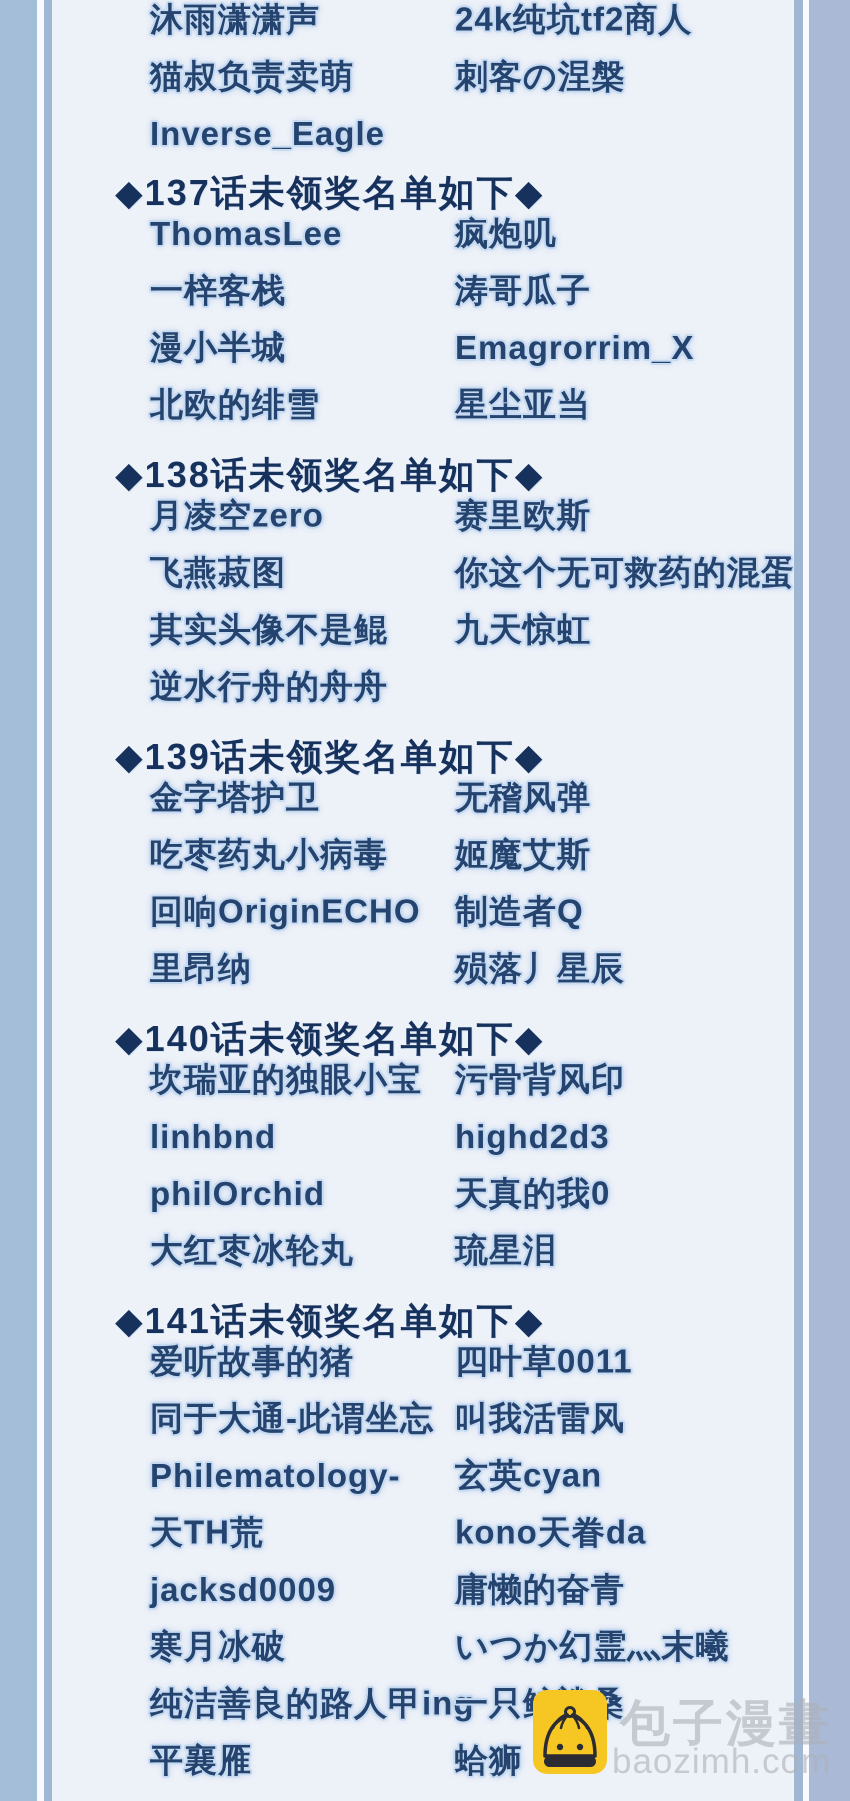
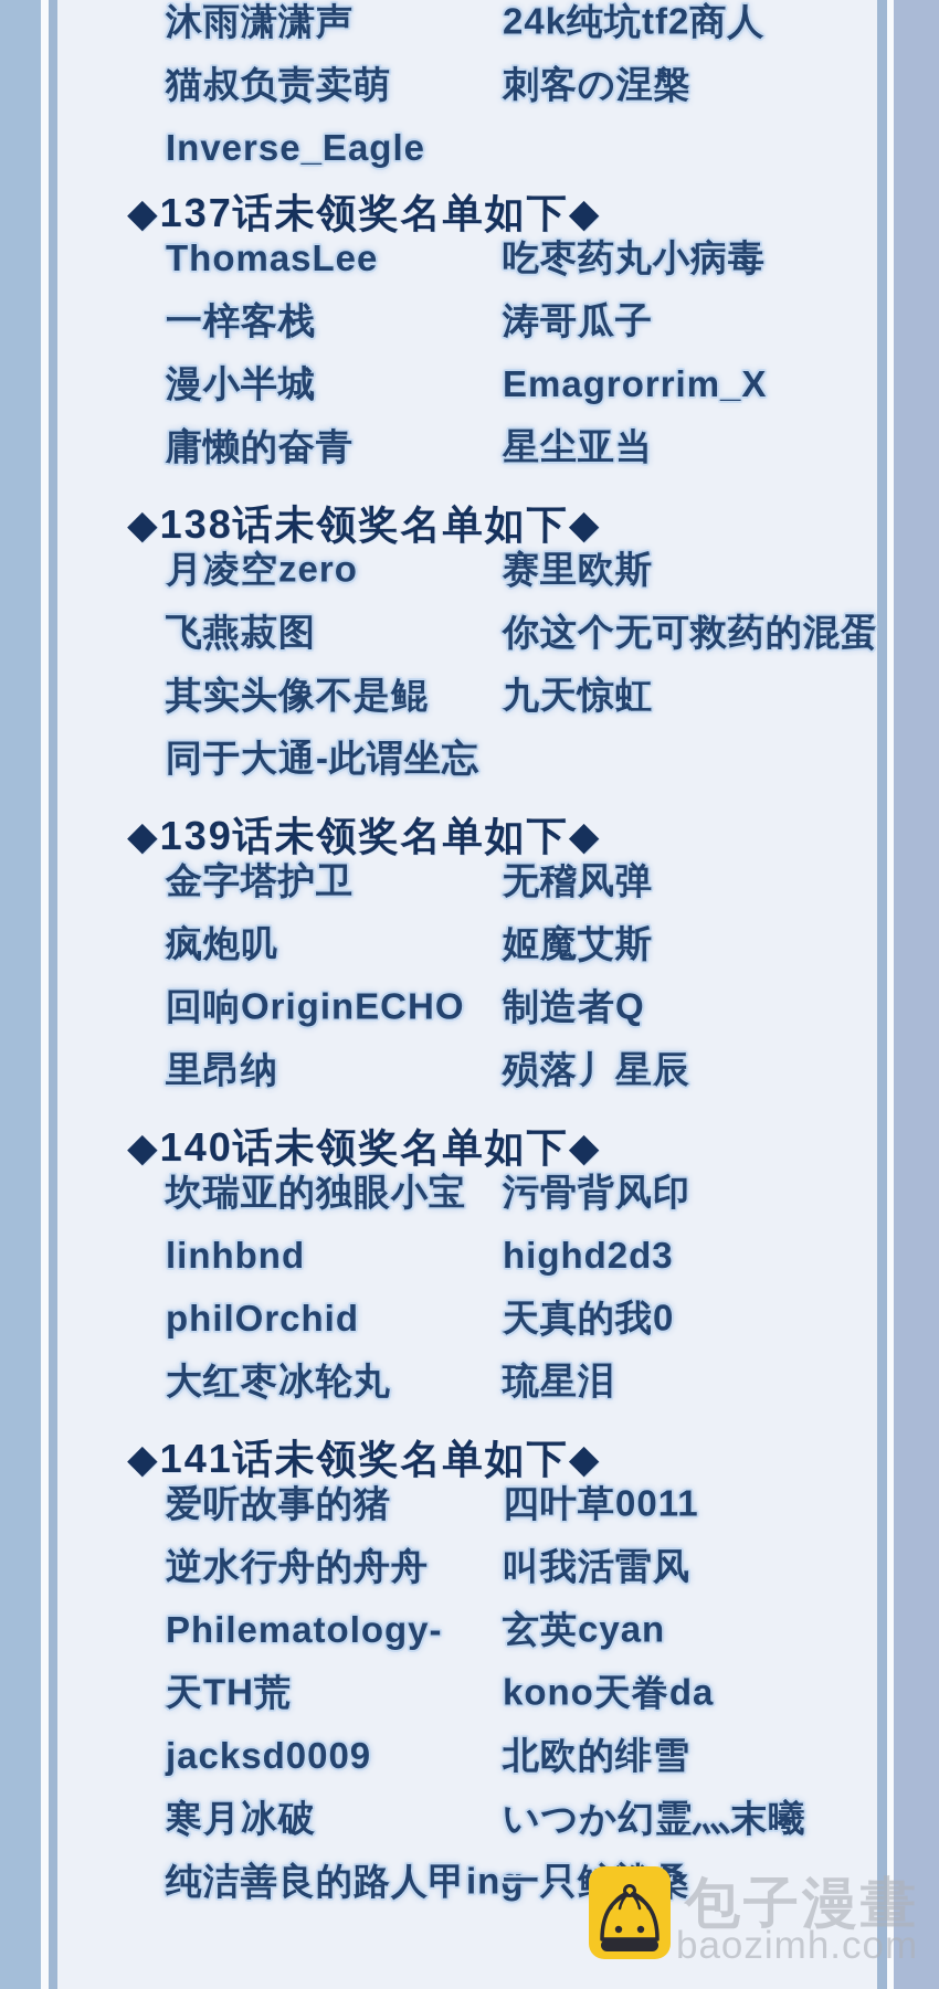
  沐雨潇潇声
  24k纯坑tf2商人
  猫叔负责卖萌
  刺客の涅槃
  Inverse_Eagle
  ◆137话未领奖名单如下◆
  ThomasLee
- 疯炮叽
+ 吃枣药丸小病毒
  一梓客栈
  涛哥瓜子
  漫小半城
  Emagrorrim_X
- 北欧的绯雪
+ 庸懒的奋青
  星尘亚当
  ◆138话未领奖名单如下◆
  月凌空zero
  赛里欧斯
  飞燕菽图
  你这个无可救药的混蛋
  其实头像不是鲲
  九天惊虹
- 逆水行舟的舟舟
+ 同于大通-此谓坐忘
  ◆139话未领奖名单如下◆
  金字塔护卫
  无稽风弹
- 吃枣药丸小病毒
+ 疯炮叽
  姬魔艾斯
  回响OriginECHO
  制造者Q
  里昂纳
  殒落丿星辰
  ◆140话未领奖名单如下◆
  坎瑞亚的独眼小宝
  污骨背风印
  linhbnd
  highd2d3
  philOrchid
  天真的我0
  大红枣冰轮丸
  琉星泪
  ◆141话未领奖名单如下◆
  爱听故事的猪
  四叶草0011
- 同于大通-此谓坐忘
+ 逆水行舟的舟舟
  叫我活雷风
  Philematology-
  玄英cyan
  天TH荒
  kono天眷da
  jacksd0009
- 庸懒的奋青
+ 北欧的绯雪
  寒月冰破
  いつか幻霊灬末曦
  纯洁善良的路人甲ing
- 平襄雁
- 蛤狮
  包子漫畫
  baozimh.com
